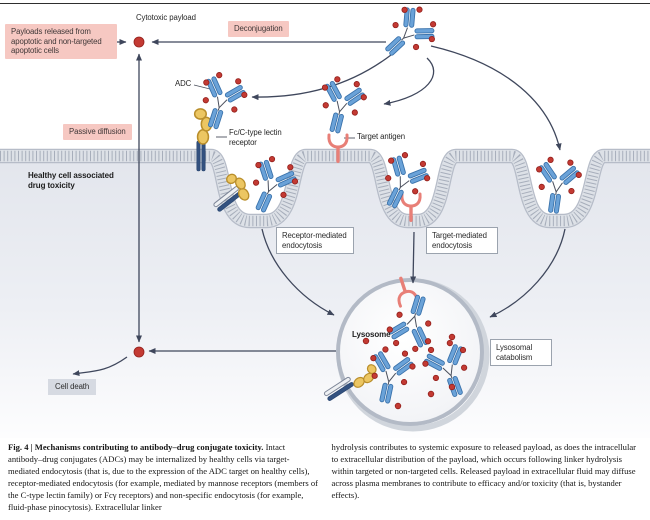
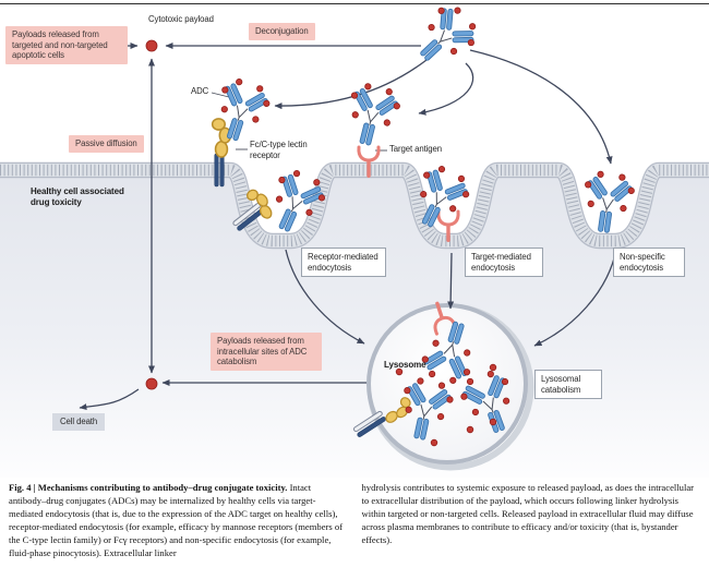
- Payloads released from apoptotic and non-targeted apoptotic cells
+ Payloads released from targeted and non-targeted apoptotic cells
  Cytotoxic payload
  Deconjugation
  ADC
  Passive diffusion
  Fc/C-type lectin receptor
  Target antigen
  Healthy cell associated drug toxicity
  Receptor-mediated endocytosis
  Target-mediated endocytosis
+ Non-specific endocytosis
+ Payloads released from intracellular sites of ADC catabolism
  Lysosome
  Lysosomal catabolism
  Cell death
- Fig. 4 | Mechanisms contributing to antibody–drug conjugate toxicity. Intact antibody–drug conjugates (ADCs) may be internalized by healthy cells via target-mediated endocytosis (that is, due to the expression of the ADC target on healthy cells), receptor-mediated endocytosis (for example, mediated by mannose receptors (members of the C-type lectin family) or Fcγ receptors) and non-specific endocytosis (for example, fluid-phase pinocytosis). Extracellular linker
+ Fig. 4 | Mechanisms contributing to antibody–drug conjugate toxicity. Intact antibody–drug conjugates (ADCs) may be internalized by healthy cells via target-mediated endocytosis (that is, due to the expression of the ADC target on healthy cells), receptor-mediated endocytosis (for example, efficacy by mannose receptors (members of the C-type lectin family) or Fcγ receptors) and non-specific endocytosis (for example, fluid-phase pinocytosis). Extracellular linker
  hydrolysis contributes to systemic exposure to released payload, as does the intracellular to extracellular distribution of the payload, which occurs following linker hydrolysis within targeted or non-targeted cells. Released payload in extracellular fluid may diffuse across plasma membranes to contribute to efficacy and/or toxicity (that is, bystander effects).
